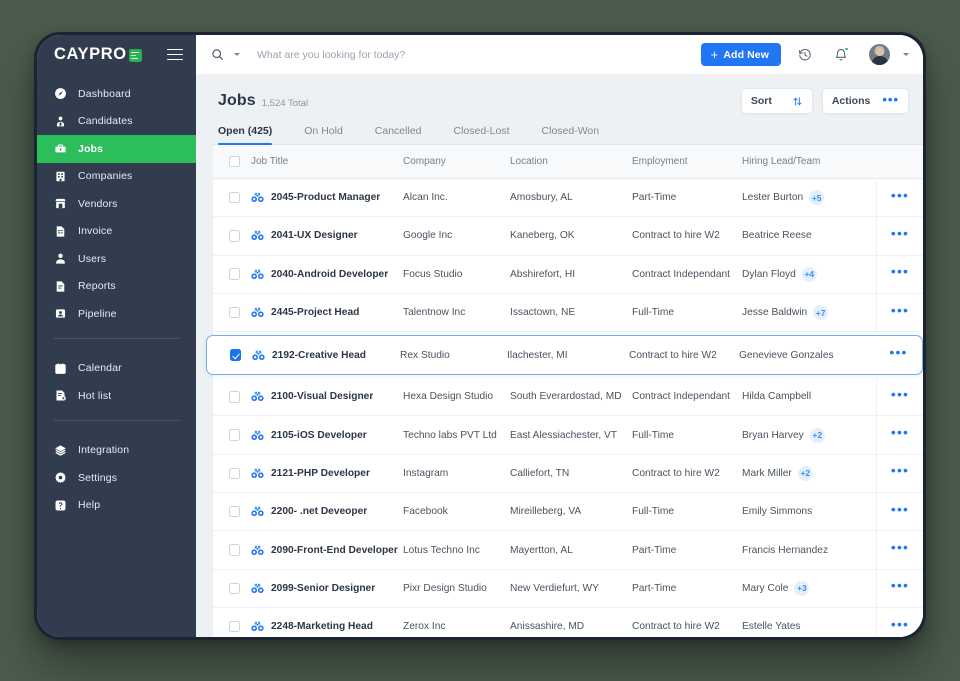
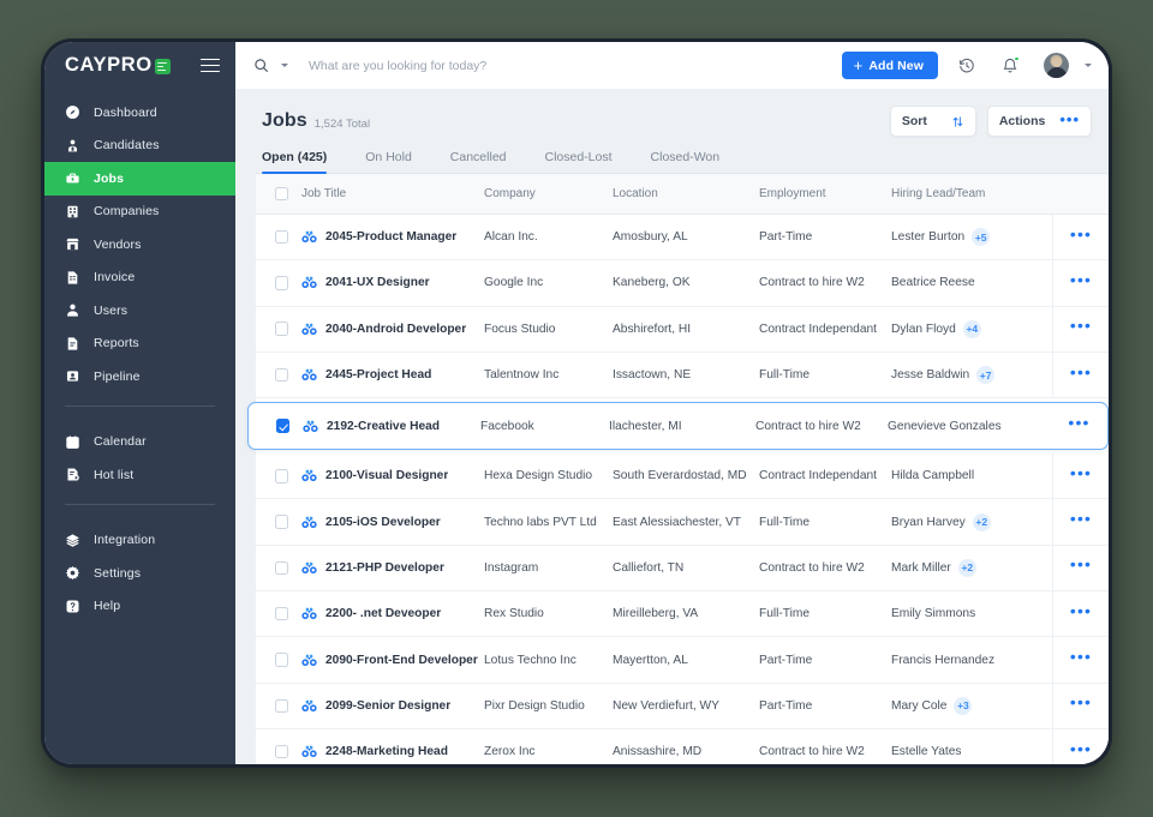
  CAYPRO
  Dashboard
  Candidates
  Jobs
  Companies
  Vendors
  Invoice
  Users
  Reports
  Pipeline
  Calendar
  Hot list
  Integration
  Settings
  Help
  What are you looking for today?
  +
  Add New
  Jobs
  1,524 Total
  Sort
  Actions
  •••
  Open (425)
  On Hold
  Cancelled
  Closed-Lost
  Closed-Won
  Job Title
  Company
  Location
  Employment
  Hiring Lead/Team
  2045-Product Manager
  Alcan Inc.
  Amosbury, AL
  Part-Time
  Lester Burton
  +5
  •••
  2041-UX Designer
  Google Inc
  Kaneberg, OK
  Contract to hire W2
  Beatrice Reese
  •••
  2040-Android Developer
  Focus Studio
  Abshirefort, HI
  Contract Independant
  Dylan Floyd
  +4
  •••
  2445-Project Head
  Talentnow Inc
  Issactown, NE
  Full-Time
  Jesse Baldwin
  +7
  •••
  2192-Creative Head
- Rex Studio
+ Facebook
  Ilachester, MI
  Contract to hire W2
  Genevieve Gonzales
  •••
  2100-Visual Designer
  Hexa Design Studio
  South Everardostad, MD
  Contract Independant
  Hilda Campbell
  •••
  2105-iOS Developer
  Techno labs PVT Ltd
  East Alessiachester, VT
  Full-Time
  Bryan Harvey
  +2
  •••
  2121-PHP Developer
  Instagram
  Calliefort, TN
  Contract to hire W2
  Mark Miller
  +2
  •••
  2200- .net Deveoper
- Facebook
+ Rex Studio
  Mireilleberg, VA
  Full-Time
  Emily Simmons
  •••
  2090-Front-End Developer
  Lotus Techno Inc
  Mayertton, AL
  Part-Time
  Francis Hernandez
  •••
  2099-Senior Designer
  Pixr Design Studio
  New Verdiefurt, WY
  Part-Time
  Mary Cole
  +3
  •••
  2248-Marketing Head
  Zerox Inc
  Anissashire, MD
  Contract to hire W2
  Estelle Yates
  •••
